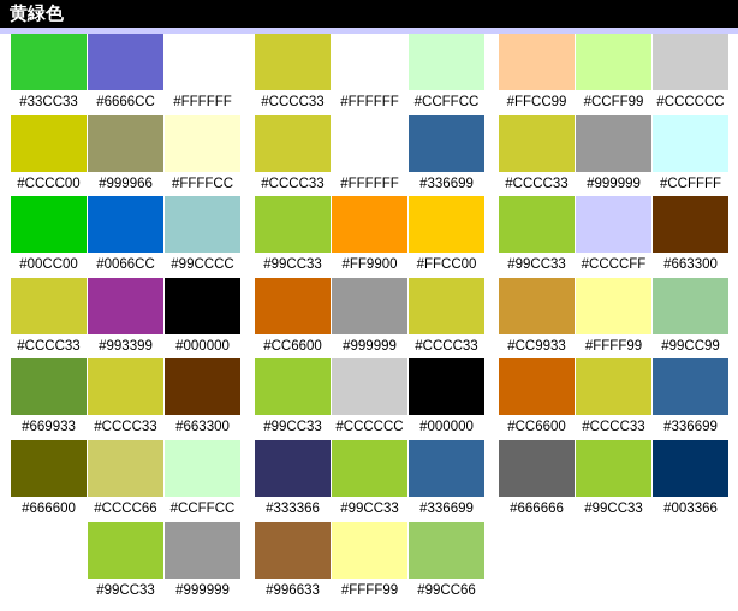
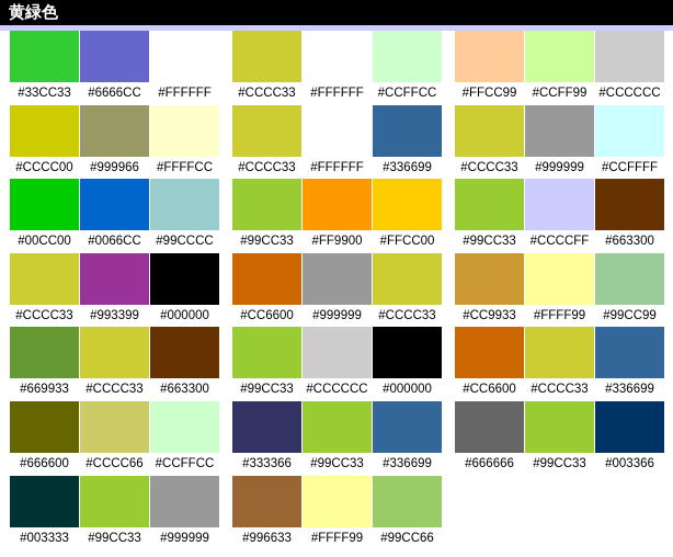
  黄緑色
  #33CC33
  #6666CC
  #FFFFFF
  #CCCC00
  #999966
  #FFFFCC
  #00CC00
  #0066CC
  #99CCCC
  #CCCC33
  #993399
  #000000
  #669933
  #CCCC33
  #663300
  #666600
  #CCCC66
  #CCFFCC
+ #003333
  #99CC33
  #999999
  #CCCC33
  #FFFFFF
  #CCFFCC
  #CCCC33
  #FFFFFF
  #336699
  #99CC33
  #FF9900
  #FFCC00
  #CC6600
  #999999
  #CCCC33
  #99CC33
  #CCCCCC
  #000000
  #333366
  #99CC33
  #336699
  #996633
  #FFFF99
  #99CC66
  #FFCC99
  #CCFF99
  #CCCCCC
  #CCCC33
  #999999
  #CCFFFF
  #99CC33
  #CCCCFF
  #663300
  #CC9933
  #FFFF99
  #99CC99
  #CC6600
  #CCCC33
  #336699
  #666666
  #99CC33
  #003366
